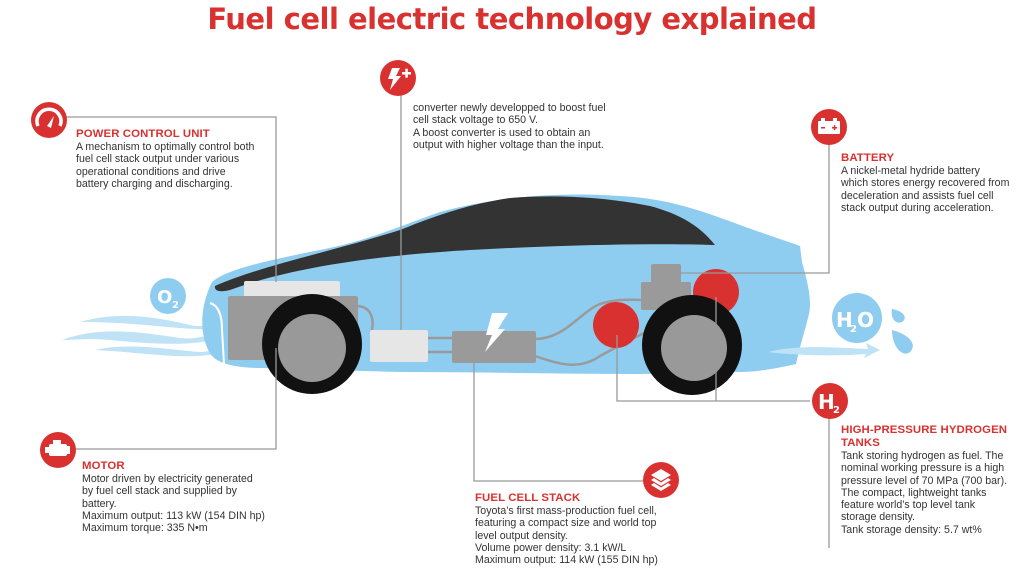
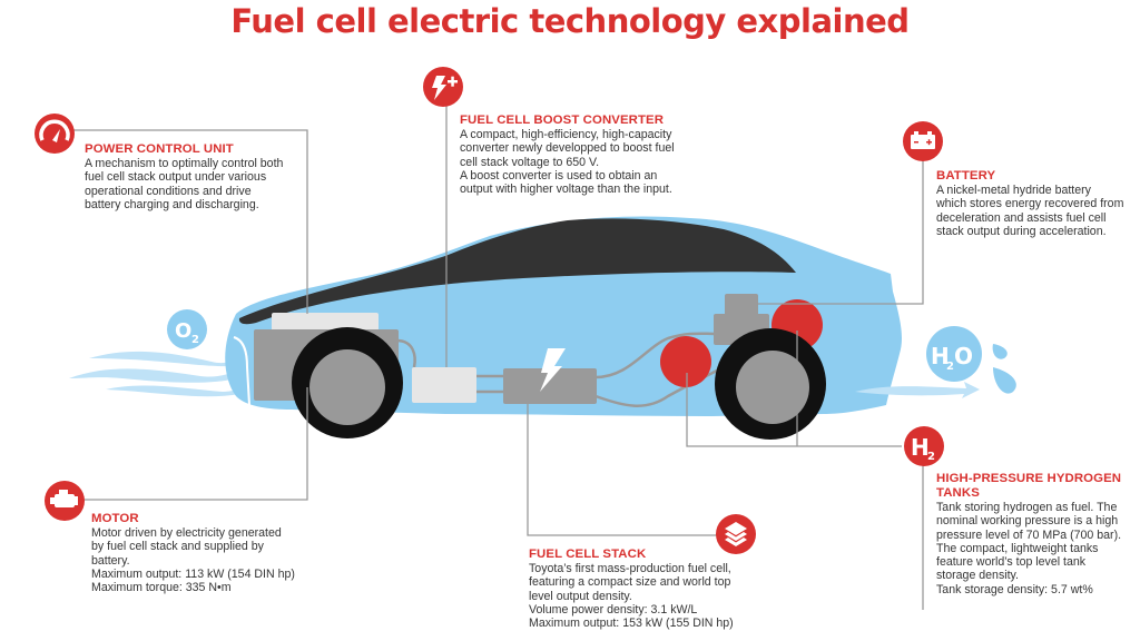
  Fuel cell electric technology explained
  O
  2
  H
  2
  O
  H
  2
  POWER CONTROL UNIT
  A mechanism to optimally control both
  fuel cell stack output under various
  operational conditions and drive
  battery charging and discharging.
+ FUEL CELL BOOST CONVERTER
+ A compact, high-efficiency, high-capacity
  converter newly developped to boost fuel
  cell stack voltage to 650 V.
  A boost converter is used to obtain an
  output with higher voltage than the input.
  BATTERY
  A nickel-metal hydride battery
  which stores energy recovered from
  deceleration and assists fuel cell
  stack output during acceleration.
  MOTOR
  Motor driven by electricity generated
  by fuel cell stack and supplied by
  battery.
  Maximum output: 113 kW (154 DIN hp)
  Maximum torque: 335 N•m
  FUEL CELL STACK
  Toyota’s first mass-production fuel cell,
  featuring a compact size and world top
  level output density.
  Volume power density: 3.1 kW/L
- Maximum output: 114 kW (155 DIN hp)
+ Maximum output: 153 kW (155 DIN hp)
  HIGH-PRESSURE HYDROGEN
  TANKS
  Tank storing hydrogen as fuel. The
  nominal working pressure is a high
  pressure level of 70 MPa (700 bar).
  The compact, lightweight tanks
  feature world’s top level tank
  storage density.
  Tank storage density: 5.7 wt%
